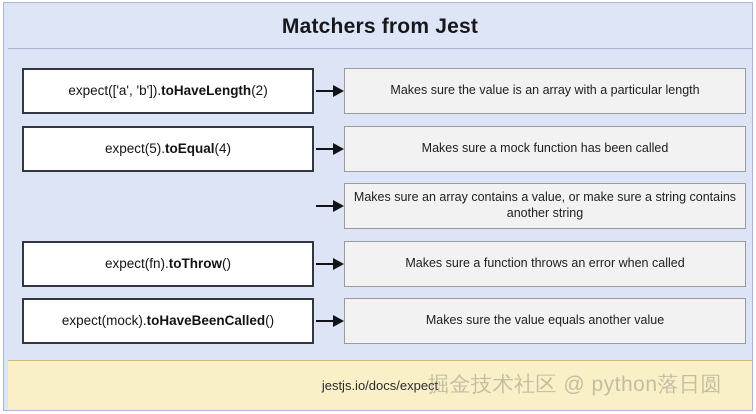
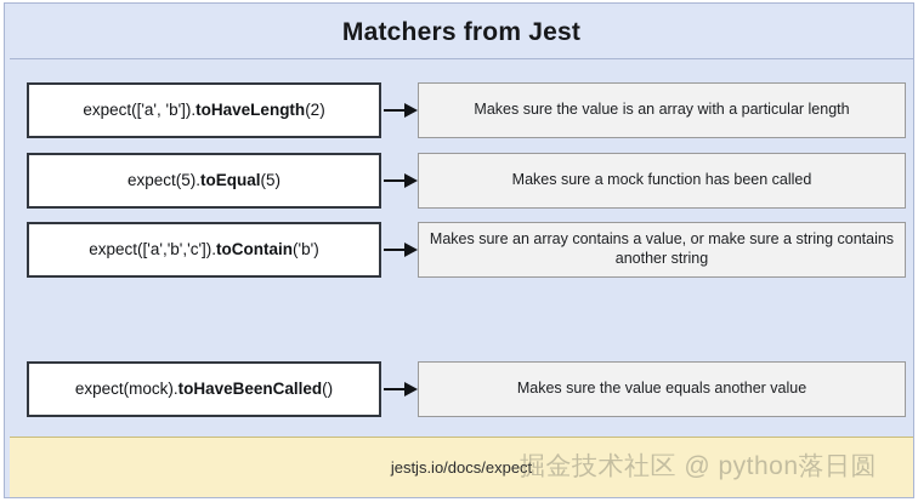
  Matchers from Jest
  expect(['a', 'b']).toHaveLength(2)
  Makes sure the value is an array with a particular length
- expect(5).toEqual(4)
+ expect(5).toEqual(5)
  Makes sure a mock function has been called
+ expect(['a','b','c']).toContain('b')
  Makes sure an array contains a value, or make sure a string contains another string
- expect(fn).toThrow()
- Makes sure a function throws an error when called
  expect(mock).toHaveBeenCalled()
  Makes sure the value equals another value
  jestjs.io/docs/expect
  掘金技术社区 @ python落日圆
